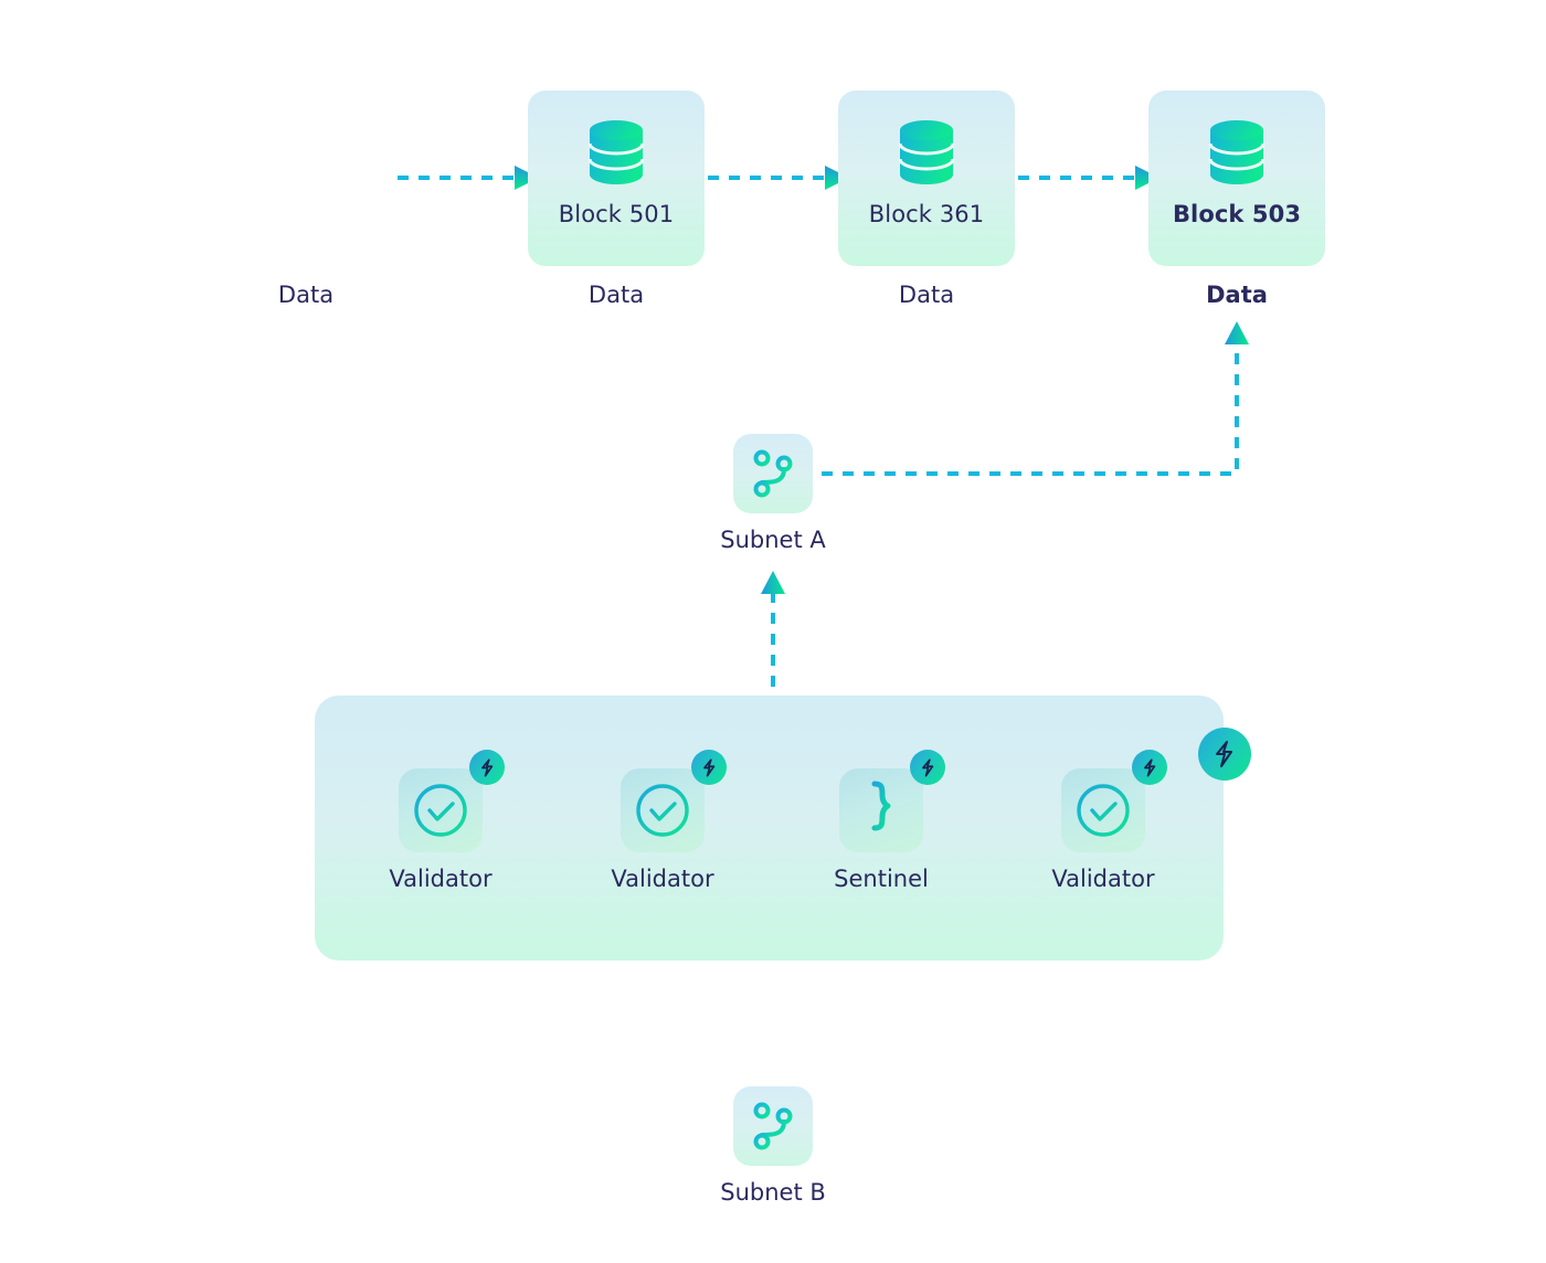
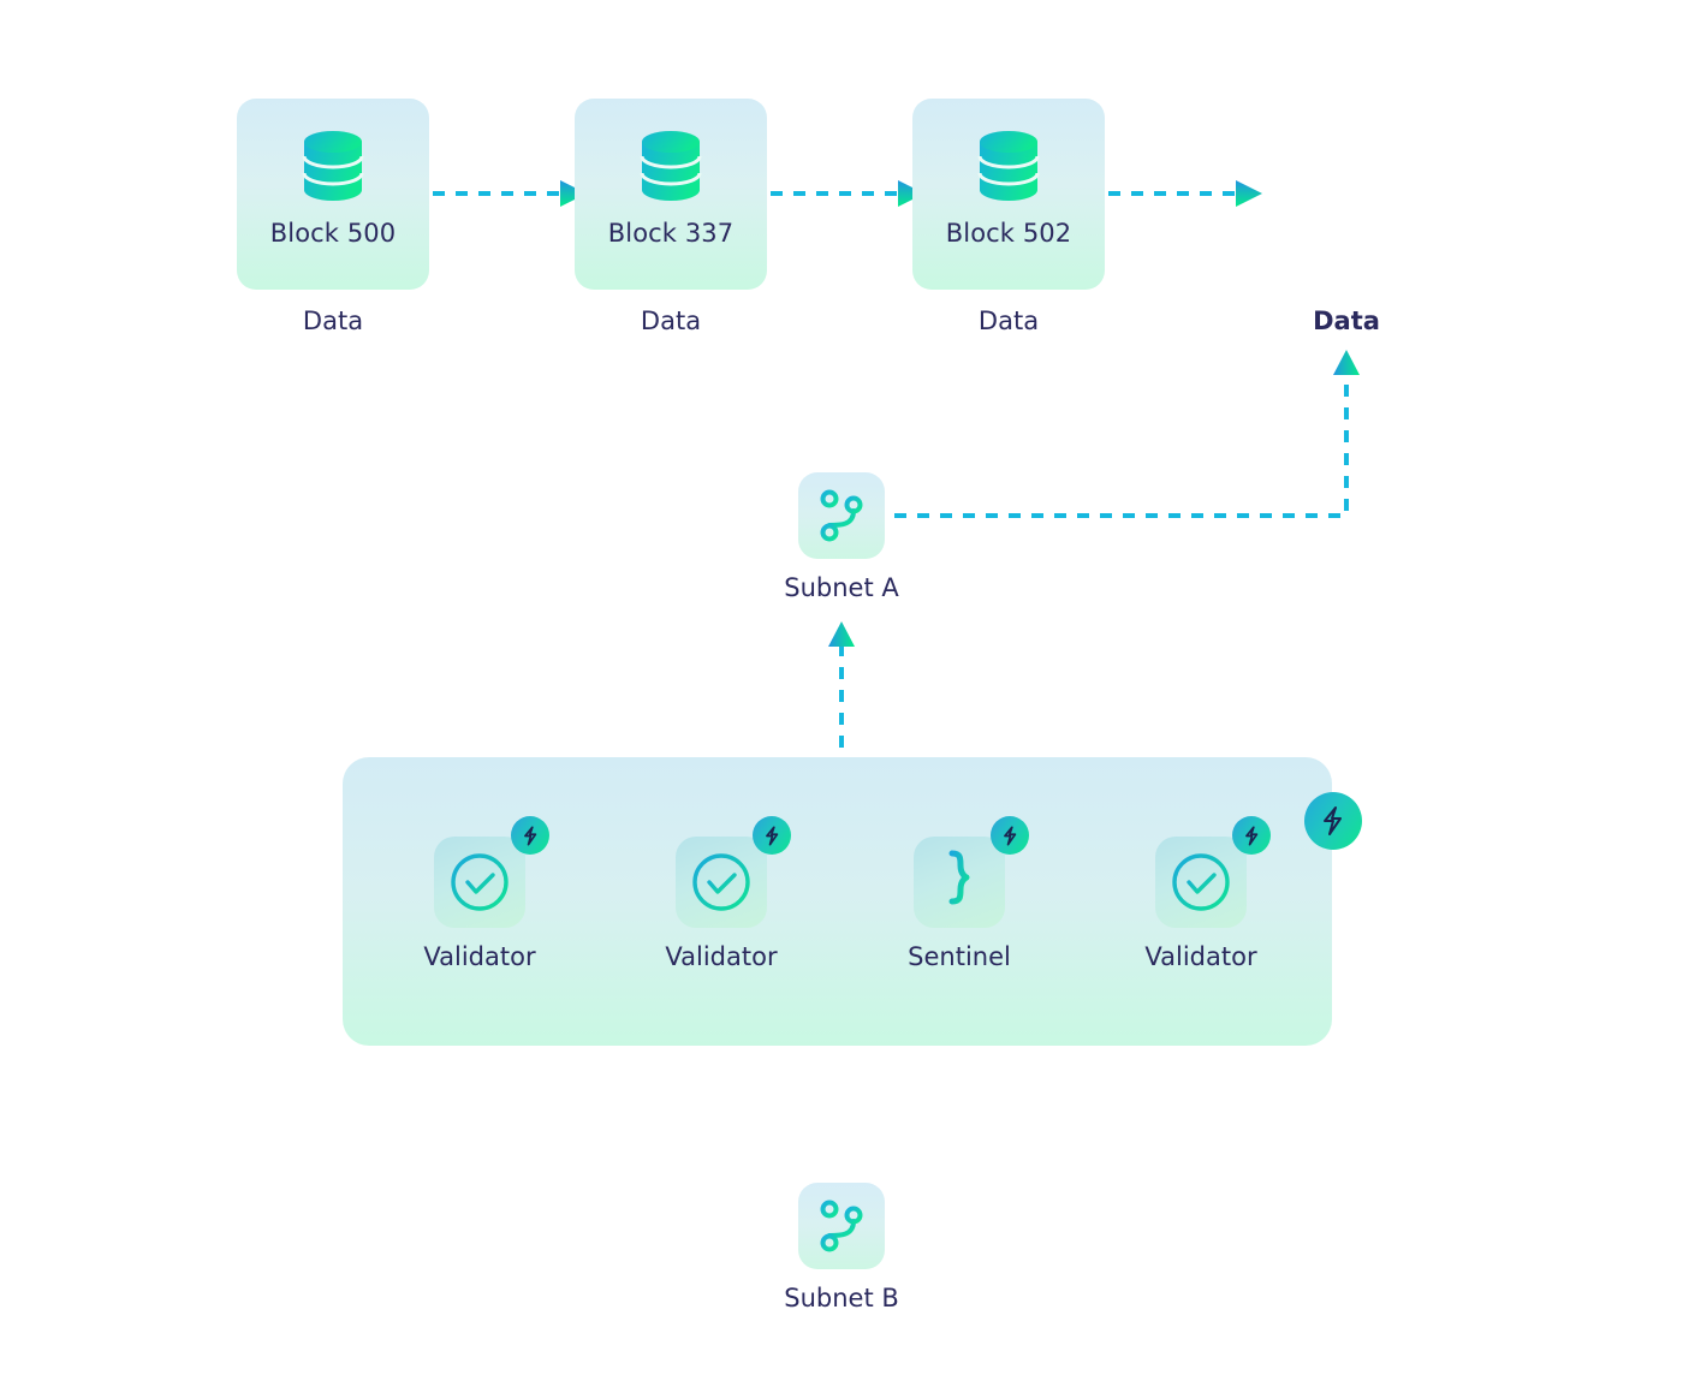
+ Block 500
  Data
- Block 501
+ Block 337
  Data
- Block 361
+ Block 502
  Data
- Block 503
  Data
  Subnet A
  Validator
  Validator
  Sentinel
  Validator
  Subnet B
